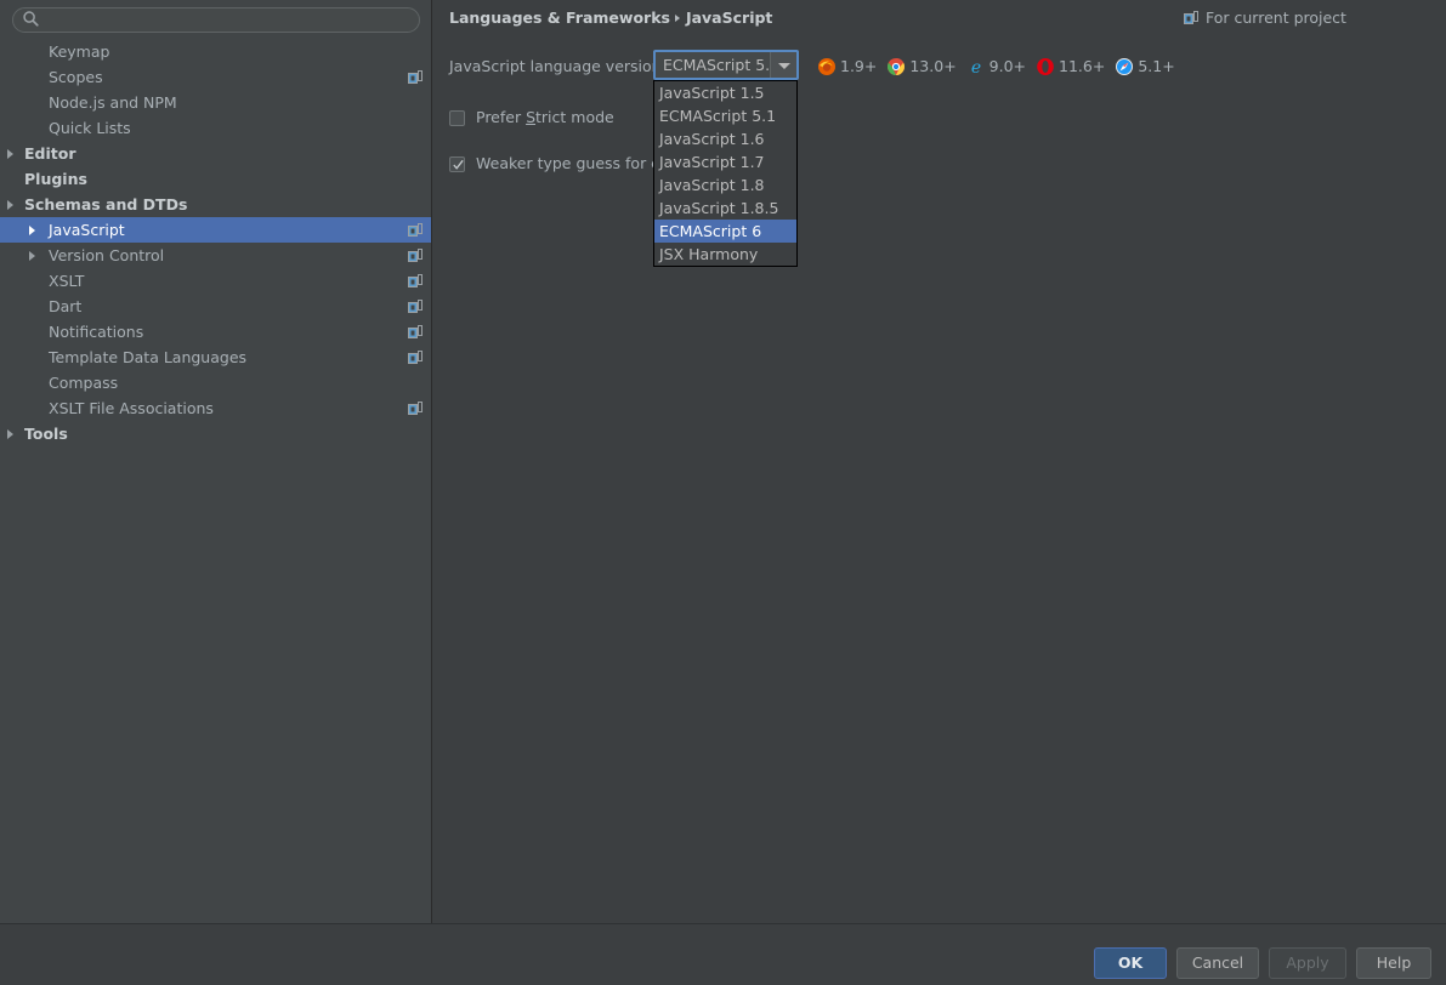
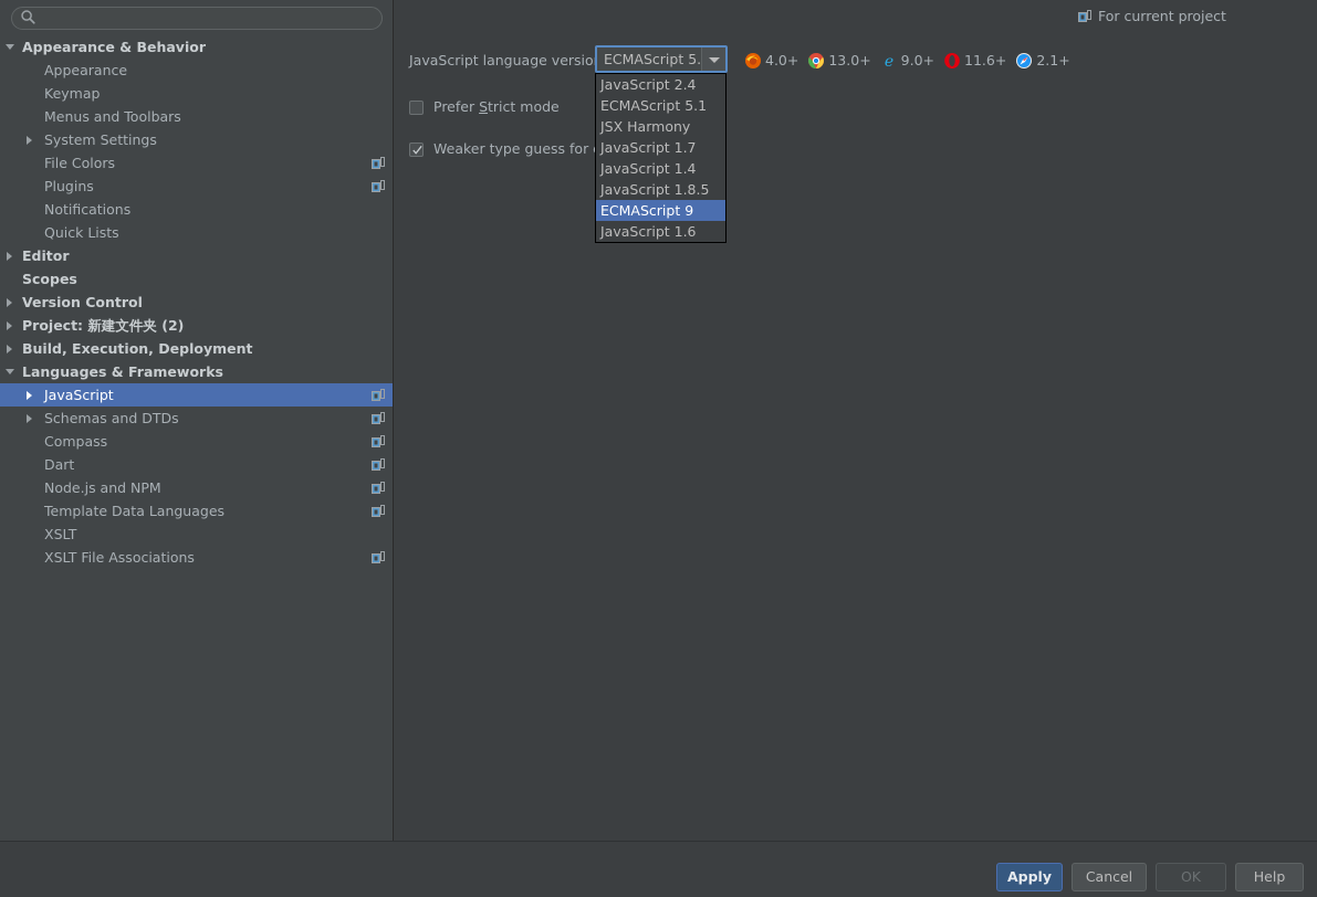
+ Appearance & Behavior
+ Appearance
  Keymap
+ Menus and Toolbars
+ System Settings
+ File Colors
- Scopes
+ Plugins
- Node.js and NPM
+ Notifications
  Quick Lists
  Editor
- Plugins
+ Scopes
- Schemas and DTDs
+ Version Control
+ Project: 新建文件夹 (2)
+ Build, Execution, Deployment
+ Languages & Frameworks
  JavaScript
- Version Control
+ Schemas and DTDs
- XSLT
+ Compass
  Dart
- Notifications
+ Node.js and NPM
  Template Data Languages
- Compass
+ XSLT
  XSLT File Associations
- Tools
- Languages & Frameworks JavaScript
  For current project
  JavaScript language versio
  ECMAScript 5.
  Prefer Strict mode
  Weaker type guess for
- 1.9+ 13.0+
+ 4.0+ 13.0+
  e
- 9.0+ 11.6+ 5.1+
+ 9.0+ 11.6+ 2.1+
- JavaScript 1.5
+ JavaScript 2.4
  ECMAScript 5.1
- JavaScript 1.6
+ JSX Harmony
  JavaScript 1.7
- JavaScript 1.8
+ JavaScript 1.4
  JavaScript 1.8.5
- ECMAScript 6
+ ECMAScript 9
- JSX Harmony
+ JavaScript 1.6
- OK
+ Apply
  Cancel
- Apply
+ OK
  Help
